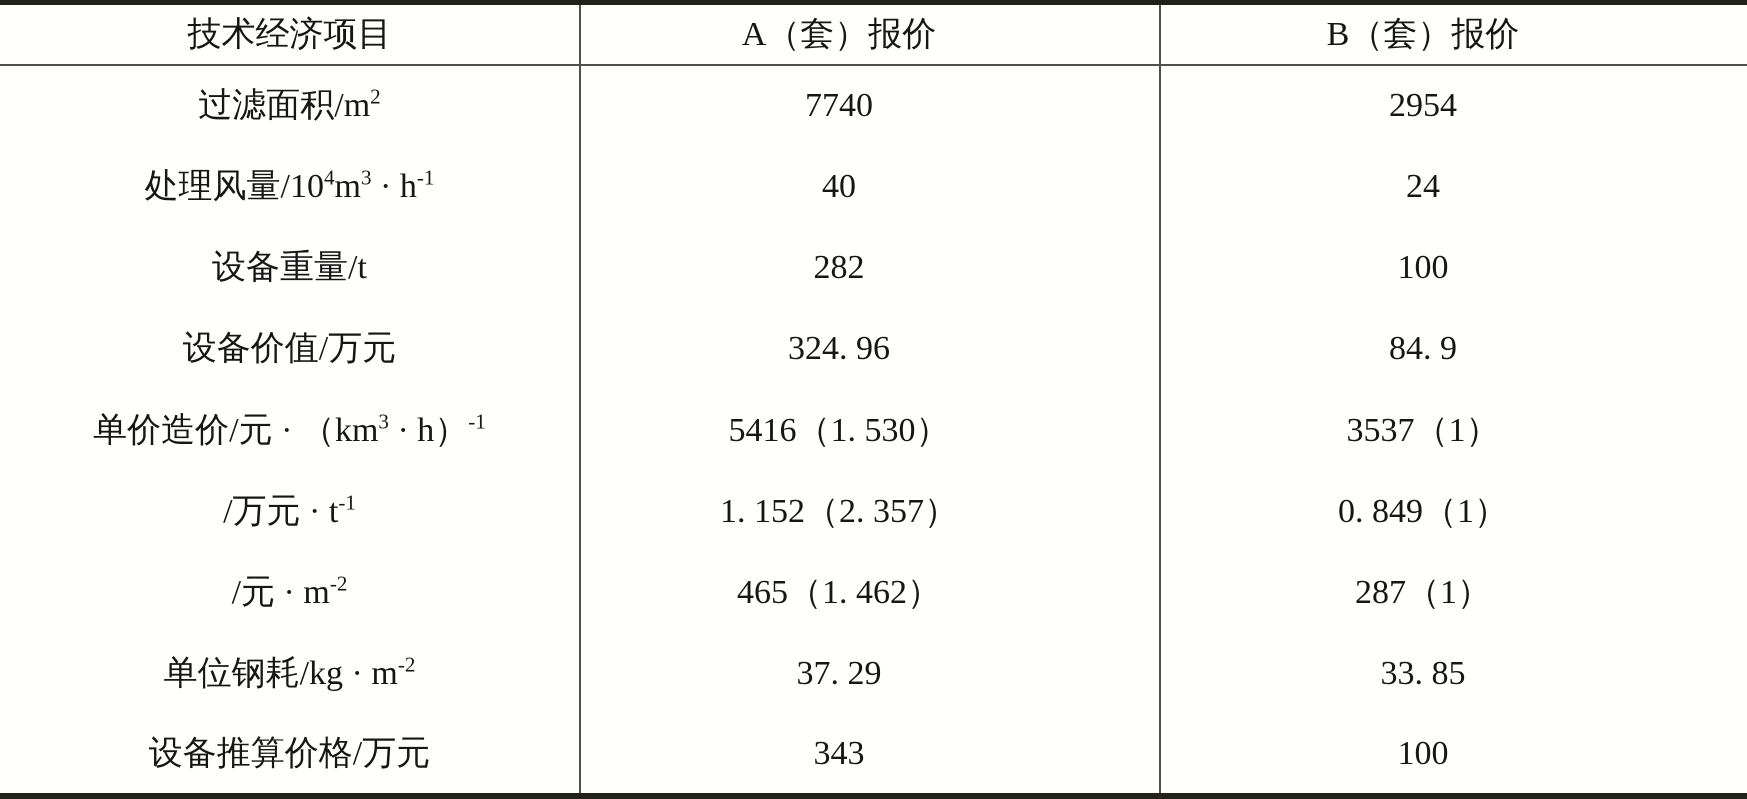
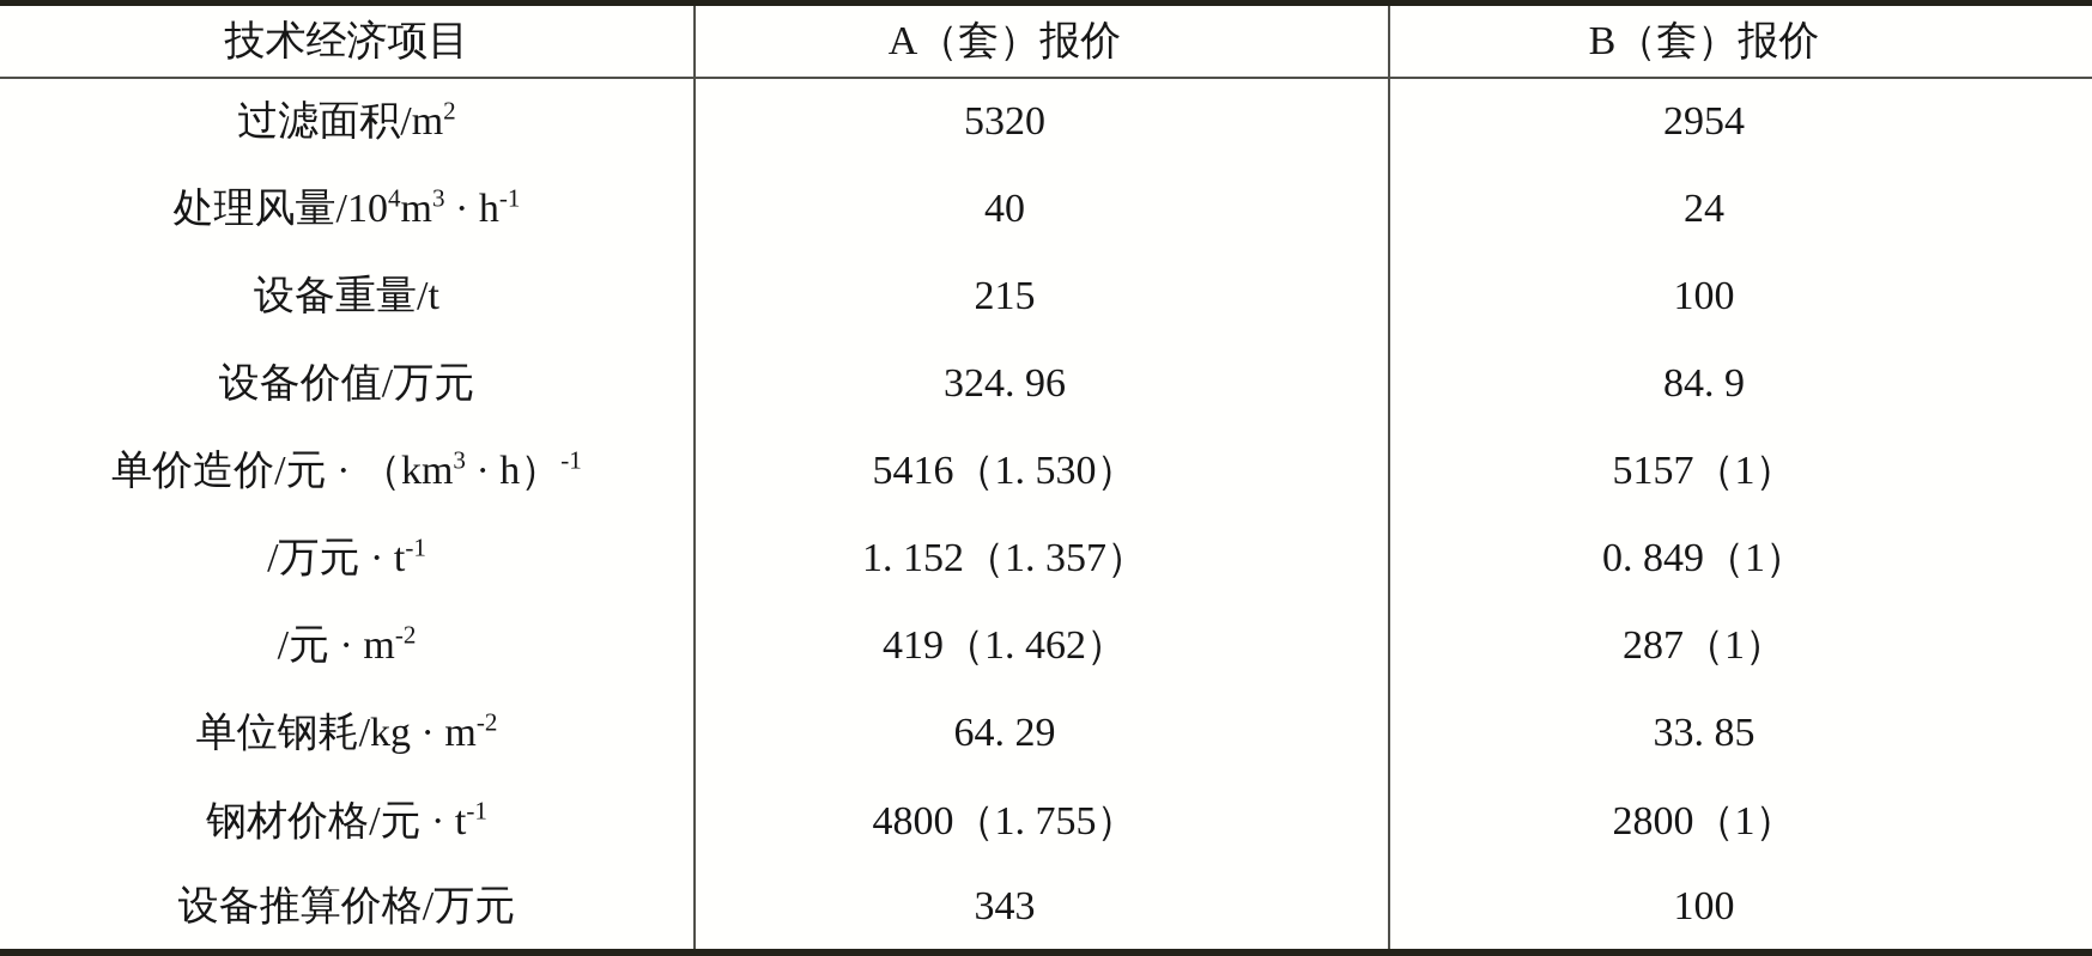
  技术经济项目	A（套）报价	B（套）报价
- 过滤面积/m2	7740	2954
+ 过滤面积/m2	5320	2954
  处理风量/104m3 · h-1	40	24
- 设备重量/t	282	100
+ 设备重量/t	215	100
  设备价值/万元	324. 96	84. 9
- 单价造价/元 · （km3 · h）-1	5416（1. 530）	3537（1）
+ 单价造价/元 · （km3 · h）-1	5416（1. 530）	5157（1）
- /万元 · t-1	1. 152（2. 357）	0. 849（1）
+ /万元 · t-1	1. 152（1. 357）	0. 849（1）
- /元 · m-2	465（1. 462）	287（1）
+ /元 · m-2	419（1. 462）	287（1）
- 单位钢耗/kg · m-2	37. 29	33. 85
+ 单位钢耗/kg · m-2	64. 29	33. 85
+ 钢材价格/元 · t-1	4800（1. 755）	2800（1）
  设备推算价格/万元	343	100
